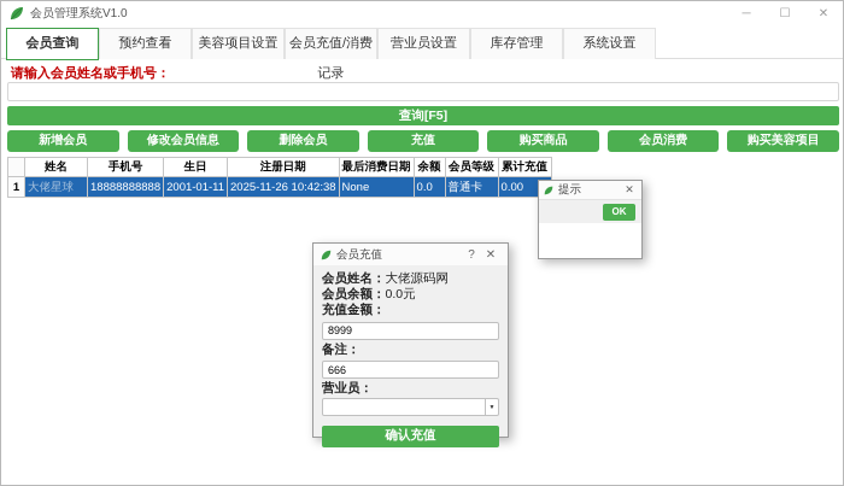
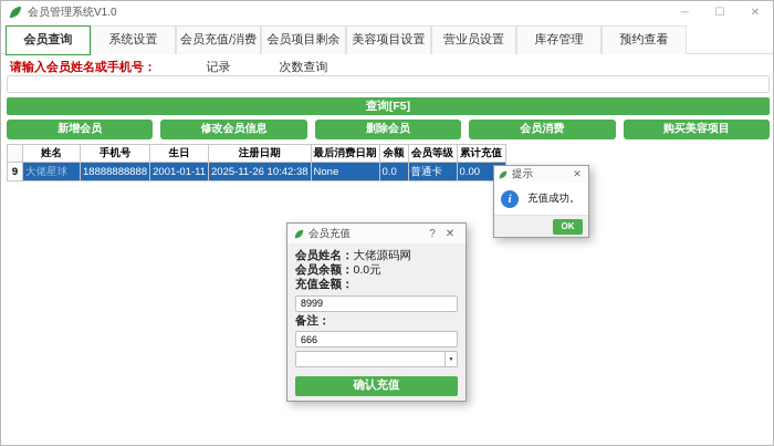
  会员管理系统V1.0
  ─
  ☐
  ✕
  会员查询
- 预约查看
+ 系统设置
- 美容项目设置
+ 会员充值/消费记录
+ 会员项目剩余次数查询
- 会员充值/消费记录
+ 美容项目设置
  营业员设置
  库存管理
- 系统设置
+ 预约查看
  请输入会员姓名或手机号：
  查询[F5]
  新增会员
  修改会员信息
  删除会员
- 充值
- 购买商品
  会员消费
  购买美容项目
  	姓名	手机号	生日	注册日期	最后消费日期	余额	会员等级	累计充值
- 1	大佬星球	18888888888	2001-01-11	2025-11-26 10:42:38	None	0.0	普通卡	0.00
+ 9	大佬星球	18888888888	2001-01-11	2025-11-26 10:42:38	None	0.0	普通卡	0.00
  会员充值
  ?
  ✕
  会员姓名：大佬源码网
  会员余额：0.0元
  充值金额：
  8999
  备注：
  666
- 营业员：
  确认充值
  提示
  ✕
+ i
+ 充值成功。
  OK
